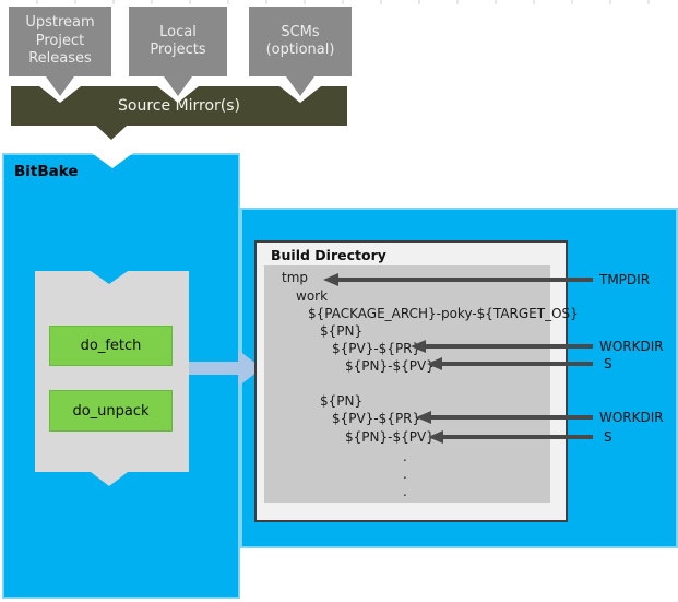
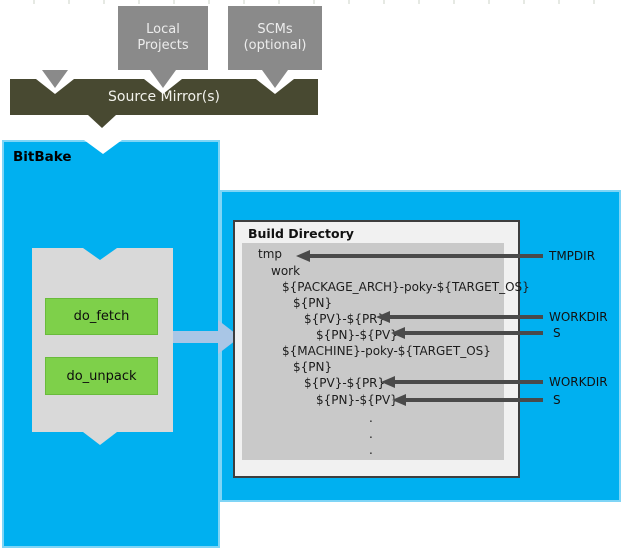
- Upstream Project Releases
  Local Projects
  SCMs (optional)
  Source Mirror(s)
  BitBake
  do_fetch
  do_unpack
  Build Directory
  tmp
  work
  ${PACKAGE_ARCH}-poky-${TARGET_OS}
  ${PN}
  ${PV}-${PR}
  ${PN}-${PV}
+ ${MACHINE}-poky-${TARGET_OS}
  ${PN}
  ${PV}-${PR}
  ${PN}-${PV}
  .
  .
  .
  TMPDIR
  WORKDIR
  S
  WORKDIR
  S
